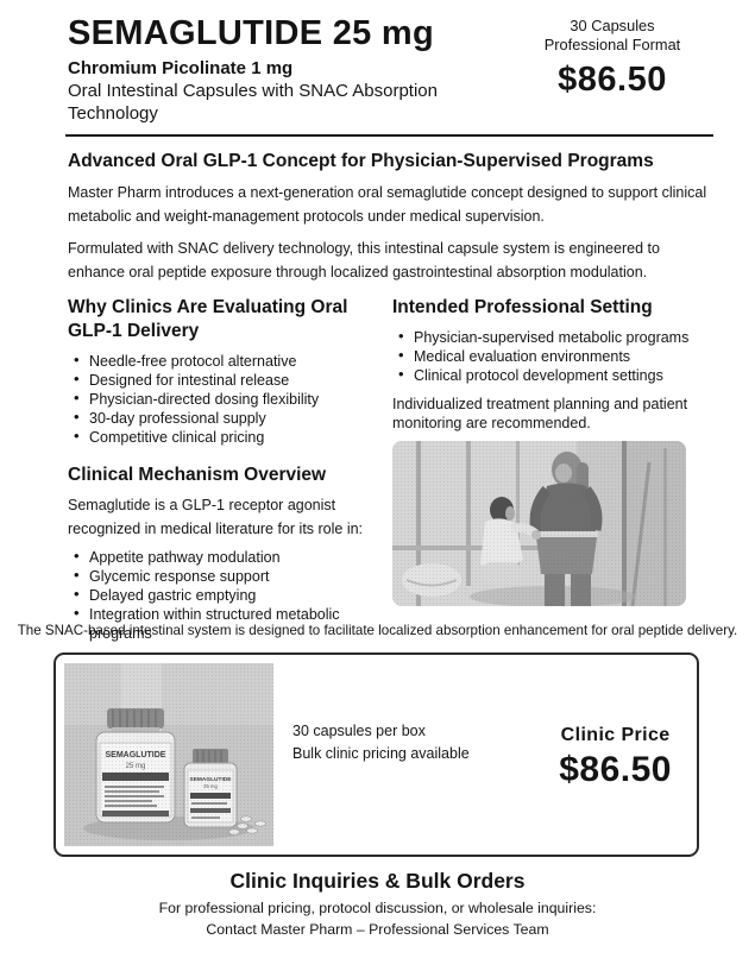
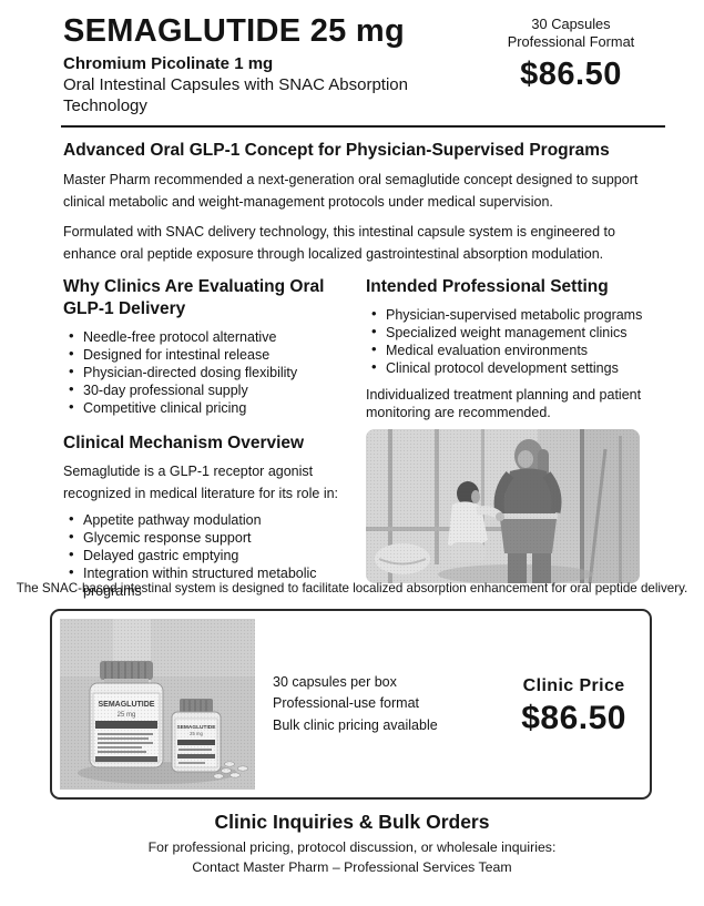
  SEMAGLUTIDE 25 mg
  Chromium Picolinate 1 mg
  Oral Intestinal Capsules with SNAC Absorption Technology
  30 Capsules
  Professional Format
  $86.50
  Advanced Oral GLP-1 Concept for Physician-Supervised Programs
- Master Pharm introduces a next-generation oral semaglutide concept designed to support clinical metabolic and weight-management protocols under medical supervision.
+ Master Pharm recommended a next-generation oral semaglutide concept designed to support clinical metabolic and weight-management protocols under medical supervision.
  Formulated with SNAC delivery technology, this intestinal capsule system is engineered to enhance oral peptide exposure through localized gastrointestinal absorption modulation.
  Why Clinics Are Evaluating Oral GLP-1 Delivery
  Needle-free protocol alternative
  Designed for intestinal release
  Physician-directed dosing flexibility
  30-day professional supply
  Competitive clinical pricing
  Clinical Mechanism Overview
  Semaglutide is a GLP-1 receptor agonist recognized in medical literature for its role in:
  Appetite pathway modulation
  Glycemic response support
  Delayed gastric emptying
  Integration within structured metabolic programs
  Intended Professional Setting
  Physician-supervised metabolic programs
+ Specialized weight management clinics
  Medical evaluation environments
  Clinical protocol development settings
  Individualized treatment planning and patient monitoring are recommended.
  The SNAC-based intestinal system is designed to facilitate localized absorption enhancement for oral peptide delivery.
  30 capsules per box
+ Professional-use format
  Bulk clinic pricing available
  Clinic Price
  $86.50
  Clinic Inquiries & Bulk Orders
  For professional pricing, protocol discussion, or wholesale inquiries:
  Contact Master Pharm – Professional Services Team
